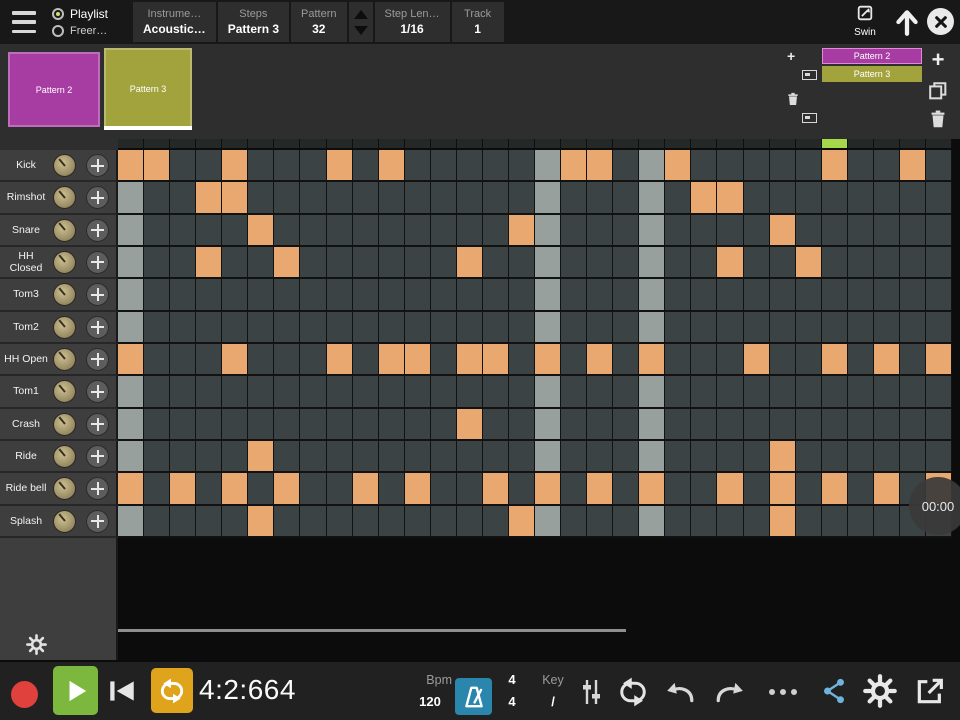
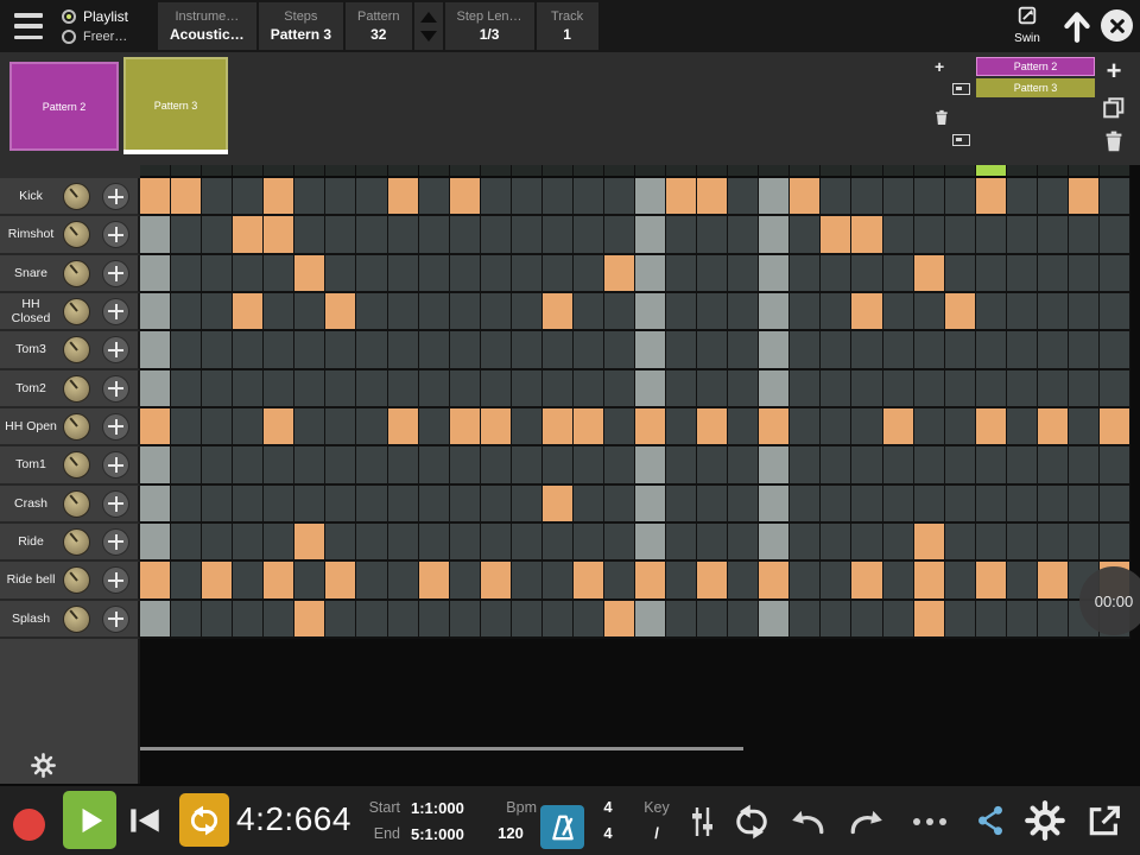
  Playlist
  Freer…
  Instrume…
  Acoustic…
  Steps
  Pattern 3
  Pattern
  32
  Step Len…
- 1/16
+ 1/3
  Track
  1
  Swin
  Pattern 2
  Pattern 3
  +
  Pattern 2
  Pattern 3
  +
  Kick
  Rimshot
  Snare
  HH Closed
  Tom3
  Tom2
  HH Open
  Tom1
  Crash
  Ride
  Ride bell
  Splash
  00:00
  4:2:664
+ Start
+ 1:1:000
+ End
+ 5:1:000
  Bpm
  120
  4
  4
  Key
  /
